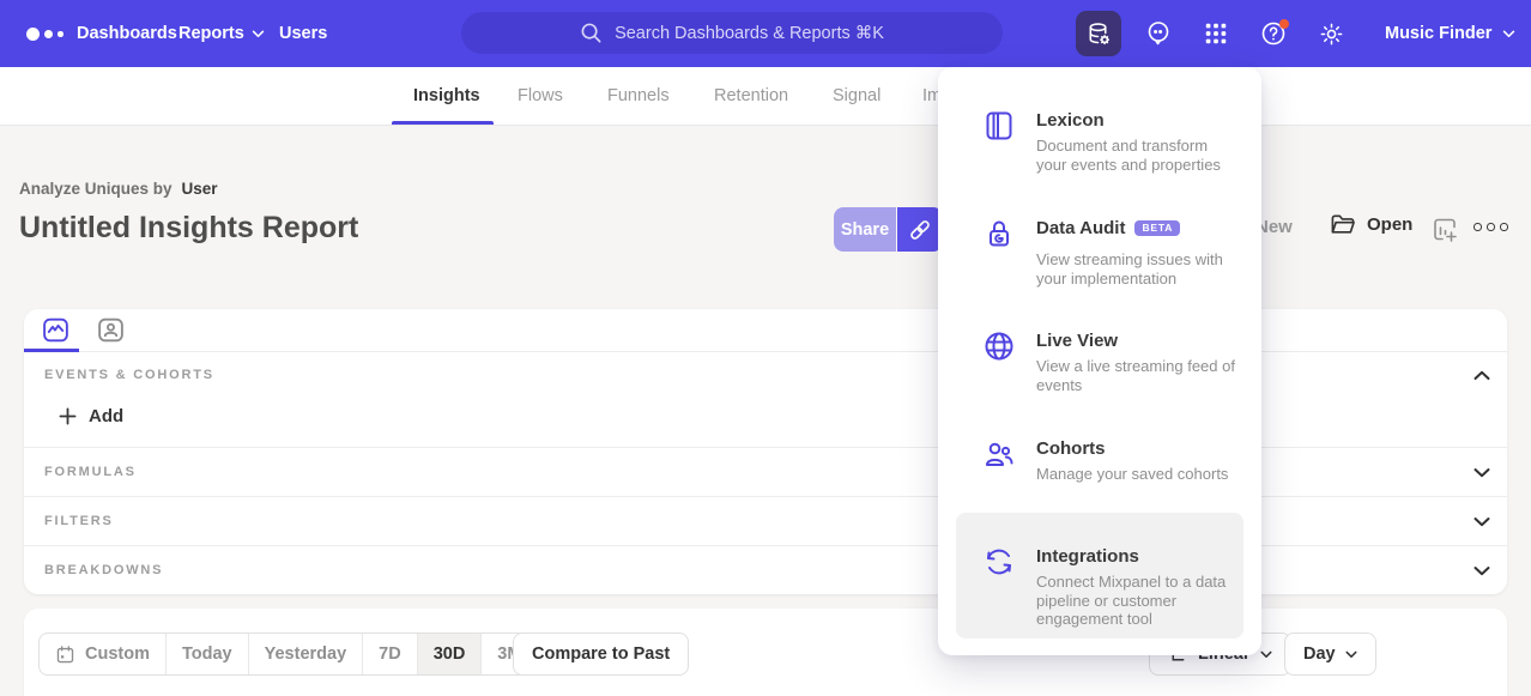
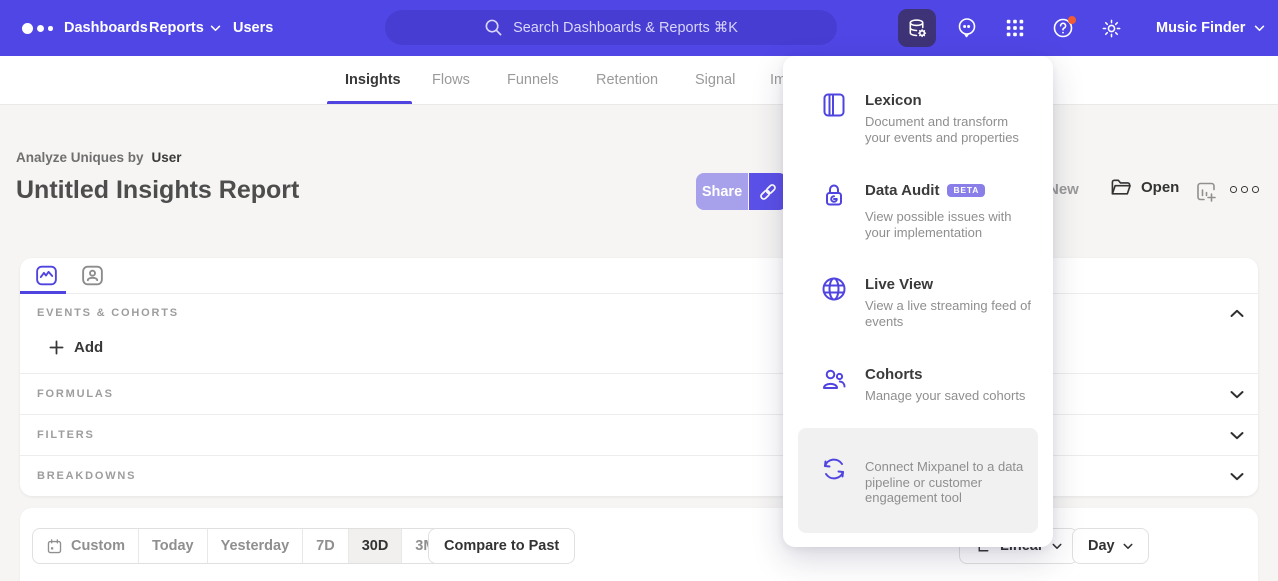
  Dashboards
  Reports
  Users
  Search Dashboards & Reports ⌘K
  Music Finder
  Insights
  Flows
  Funnels
  Retention
  Signal
  Analyze Uniques by User
  Untitled Insights Report
  Share
  New
  Open
  EVENTS & COHORTS
  Add
  FORMULAS
  FILTERS
  BREAKDOWNS
  Custom
  Today
  Yesterday
  7D
  30D
  Compare to Past
  Day
  Lexicon
  Document and transform your events and properties
  Data Audit
  BETA
- View streaming issues with your implementation
+ View possible issues with your implementation
  Live View
  View a live streaming feed of events
  Cohorts
  Manage your saved cohorts
- Integrations
  Connect Mixpanel to a data pipeline or customer engagement tool
